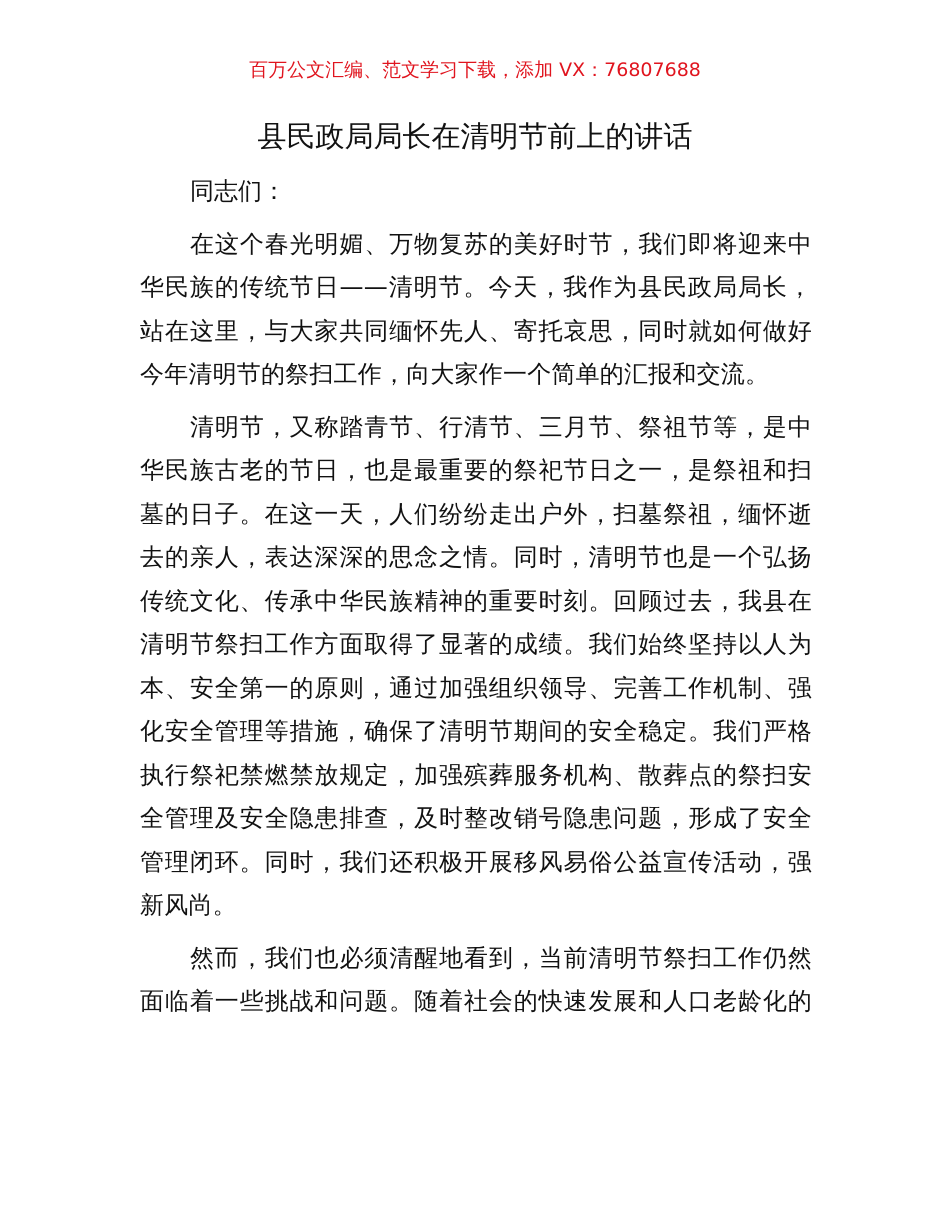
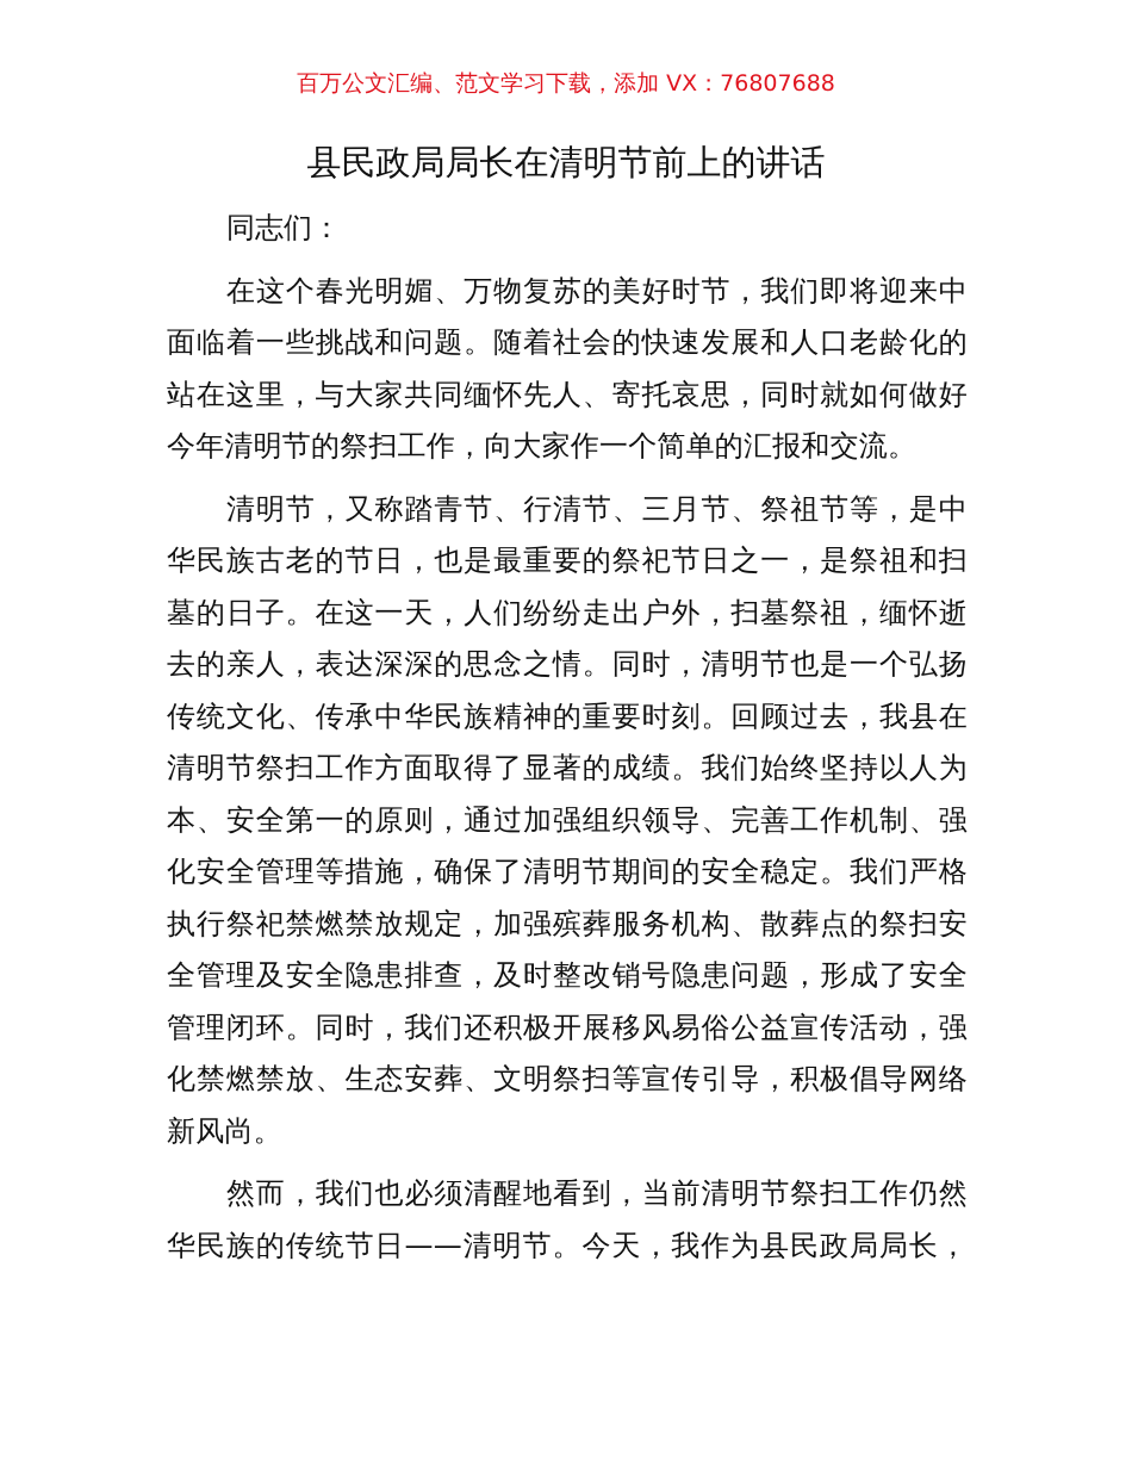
  百万公文汇编、范文学习下载，添加 VX：76807688
  县民政局局长在清明节前上的讲话
  同志们：
  在这个春光明媚、万物复苏的美好时节，我们即将迎来中
- 华民族的传统节日——清明节。今天，我作为县民政局局长，
+ 面临着一些挑战和问题。随着社会的快速发展和人口老龄化的
  站在这里，与大家共同缅怀先人、寄托哀思，同时就如何做好
  今年清明节的祭扫工作，向大家作一个简单的汇报和交流。
  清明节，又称踏青节、行清节、三月节、祭祖节等，是中
  华民族古老的节日，也是最重要的祭祀节日之一，是祭祖和扫
  墓的日子。在这一天，人们纷纷走出户外，扫墓祭祖，缅怀逝
  去的亲人，表达深深的思念之情。同时，清明节也是一个弘扬
  传统文化、传承中华民族精神的重要时刻。回顾过去，我县在
  清明节祭扫工作方面取得了显著的成绩。我们始终坚持以人为
  本、安全第一的原则，通过加强组织领导、完善工作机制、强
  化安全管理等措施，确保了清明节期间的安全稳定。我们严格
  执行祭祀禁燃禁放规定，加强殡葬服务机构、散葬点的祭扫安
  全管理及安全隐患排查，及时整改销号隐患问题，形成了安全
  管理闭环。同时，我们还积极开展移风易俗公益宣传活动，强
+ 化禁燃禁放、生态安葬、文明祭扫等宣传引导，积极倡导网络
  新风尚。
  然而，我们也必须清醒地看到，当前清明节祭扫工作仍然
- 面临着一些挑战和问题。随着社会的快速发展和人口老龄化的
+ 华民族的传统节日——清明节。今天，我作为县民政局局长，
